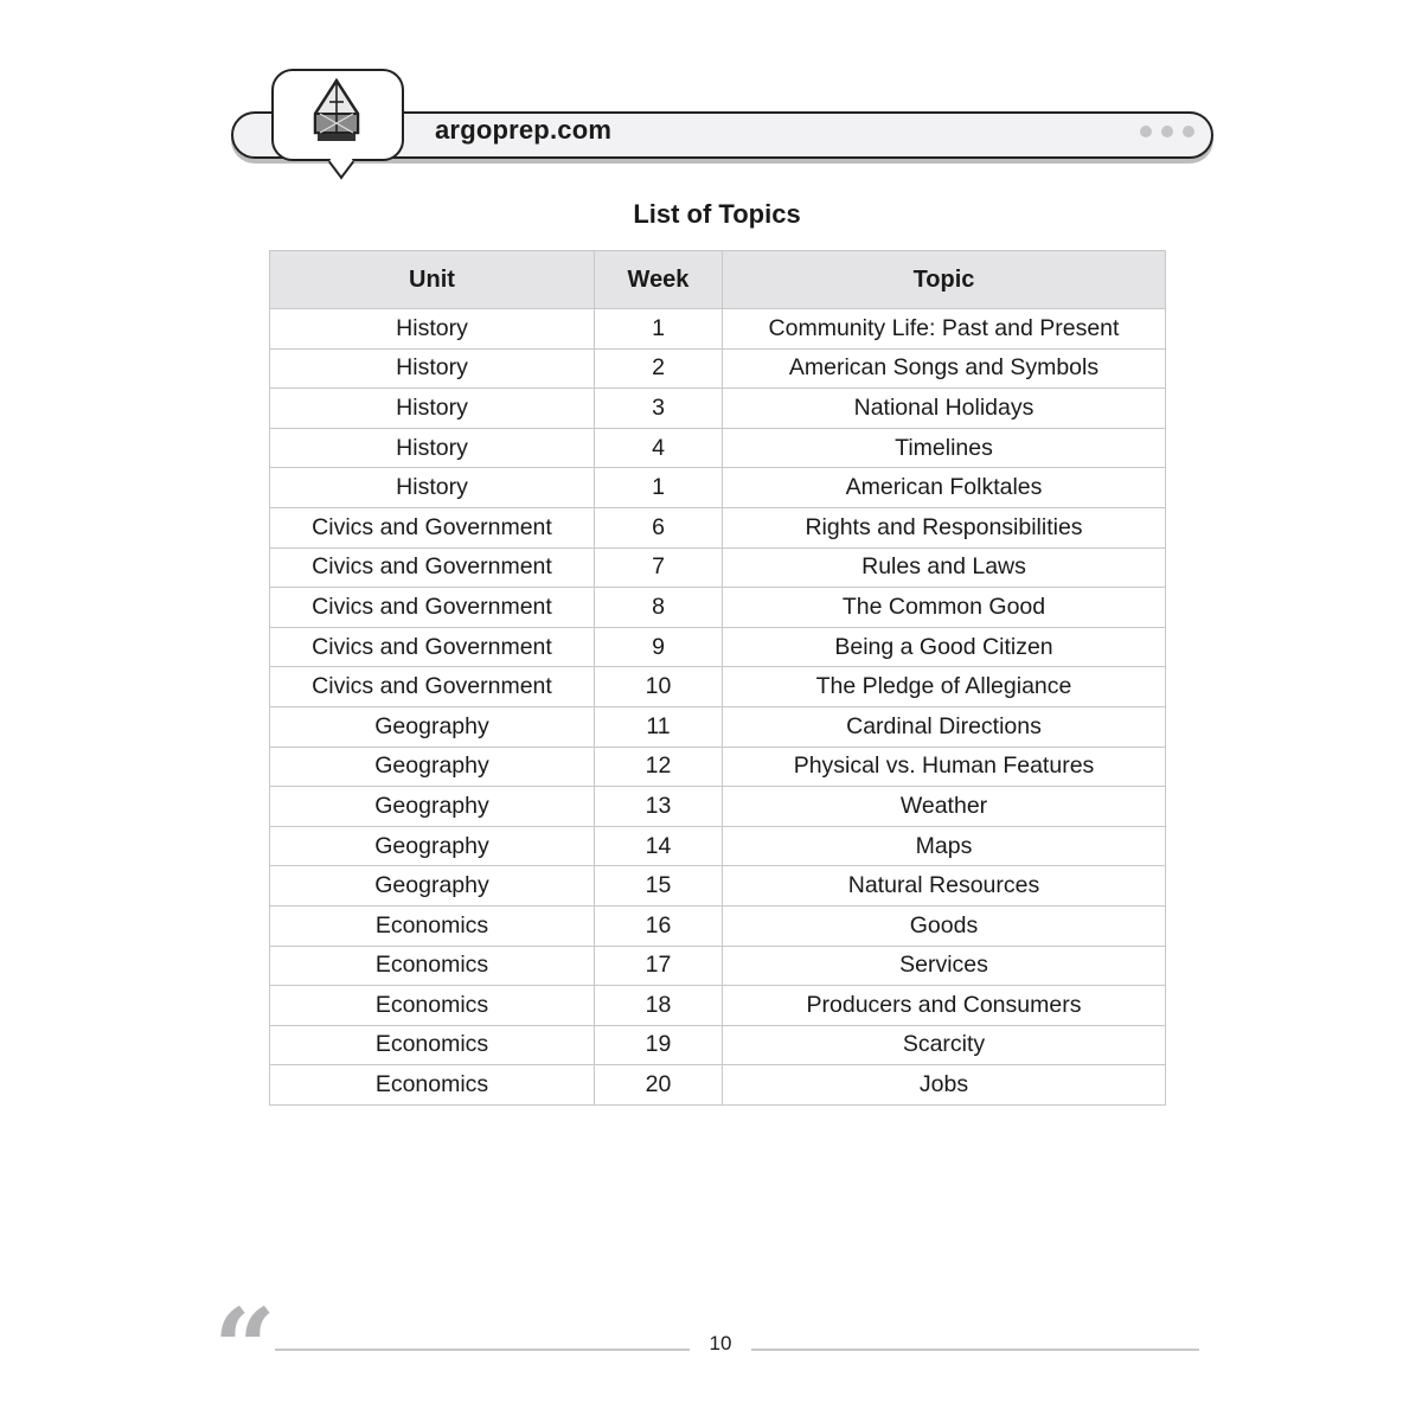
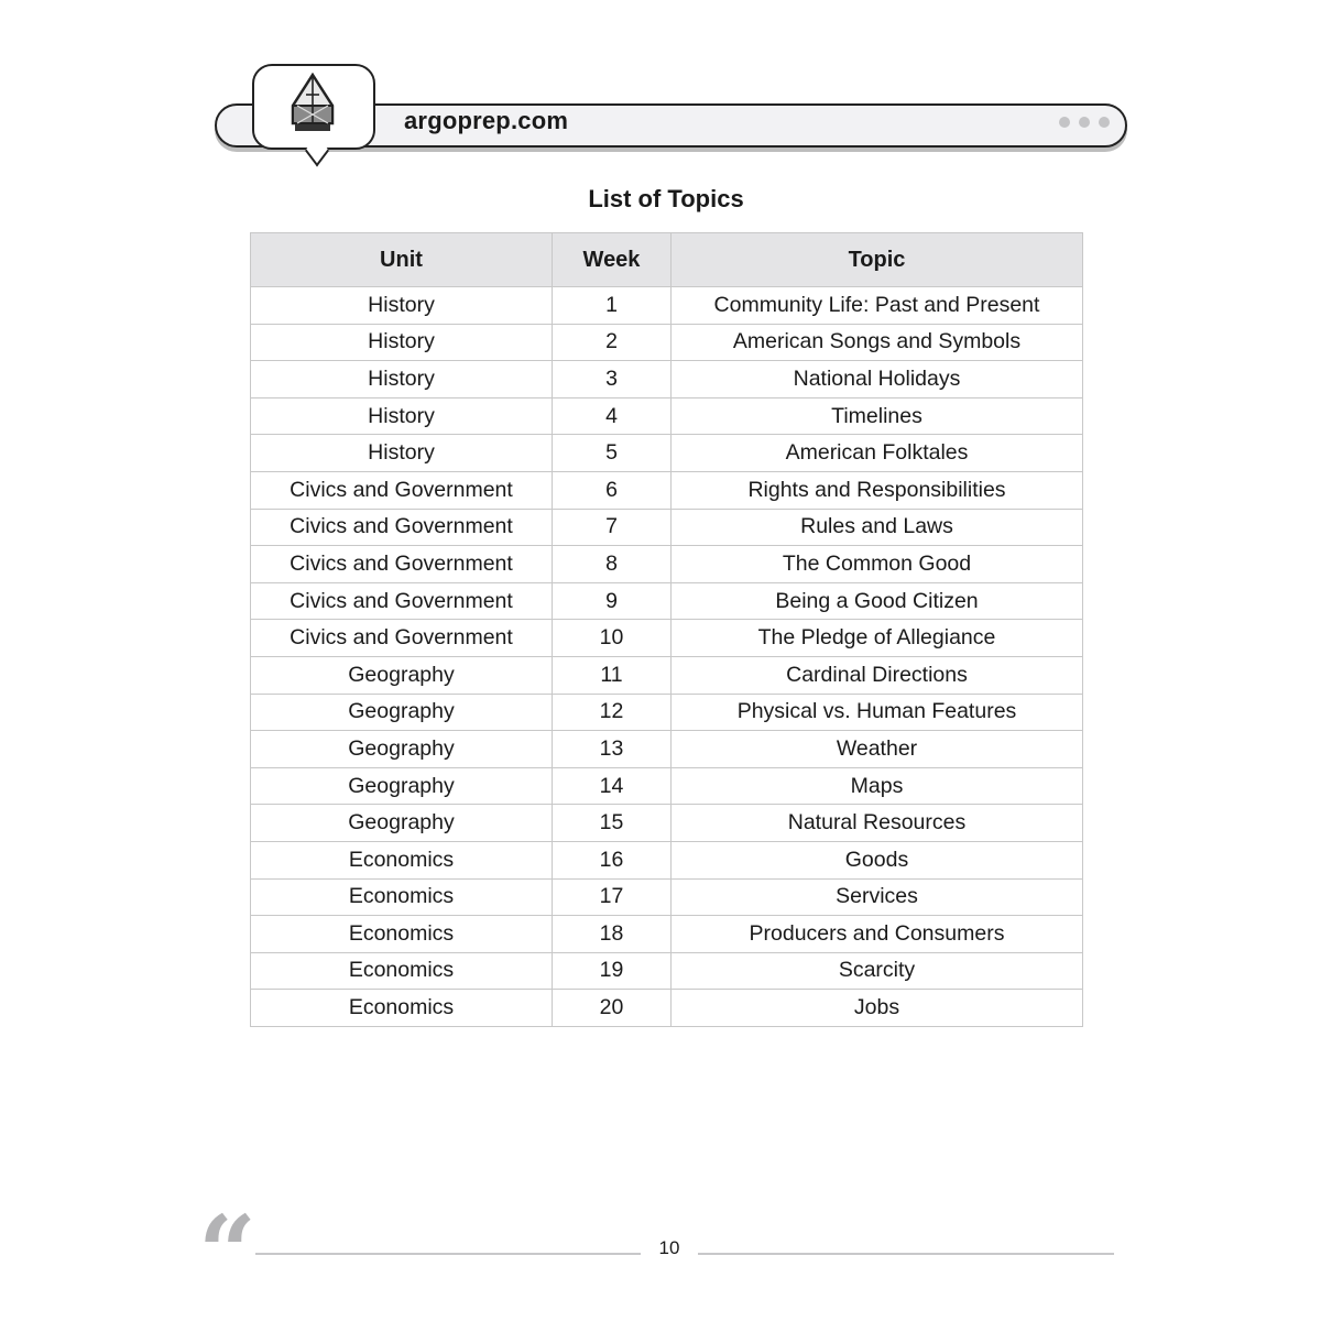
  argoprep.com
  List of Topics
  Unit	Week	Topic
  History	1	Community Life: Past and Present
  History	2	American Songs and Symbols
  History	3	National Holidays
  History	4	Timelines
- History	1	American Folktales
+ History	5	American Folktales
  Civics and Government	6	Rights and Responsibilities
  Civics and Government	7	Rules and Laws
  Civics and Government	8	The Common Good
  Civics and Government	9	Being a Good Citizen
  Civics and Government	10	The Pledge of Allegiance
  Geography	11	Cardinal Directions
  Geography	12	Physical vs. Human Features
  Geography	13	Weather
  Geography	14	Maps
  Geography	15	Natural Resources
  Economics	16	Goods
  Economics	17	Services
  Economics	18	Producers and Consumers
  Economics	19	Scarcity
  Economics	20	Jobs
  “
  10
